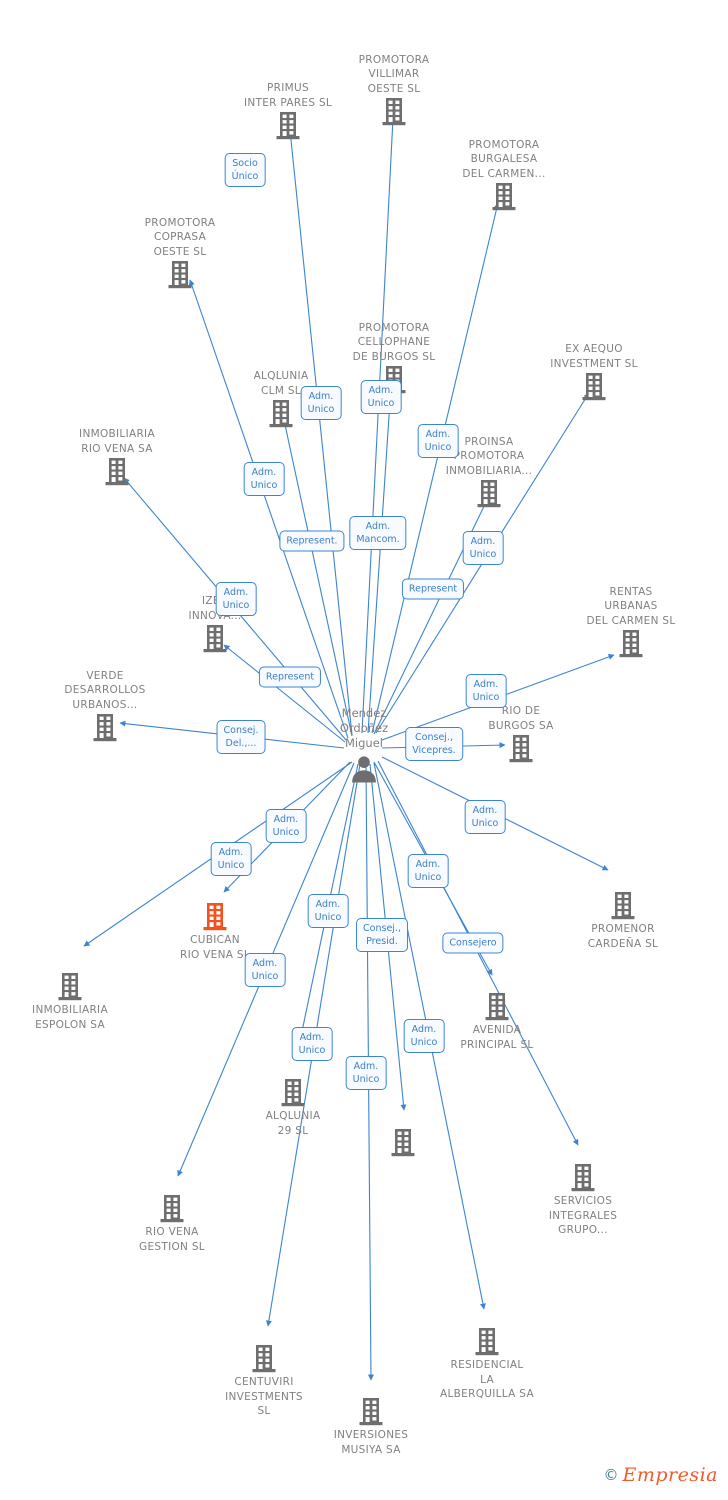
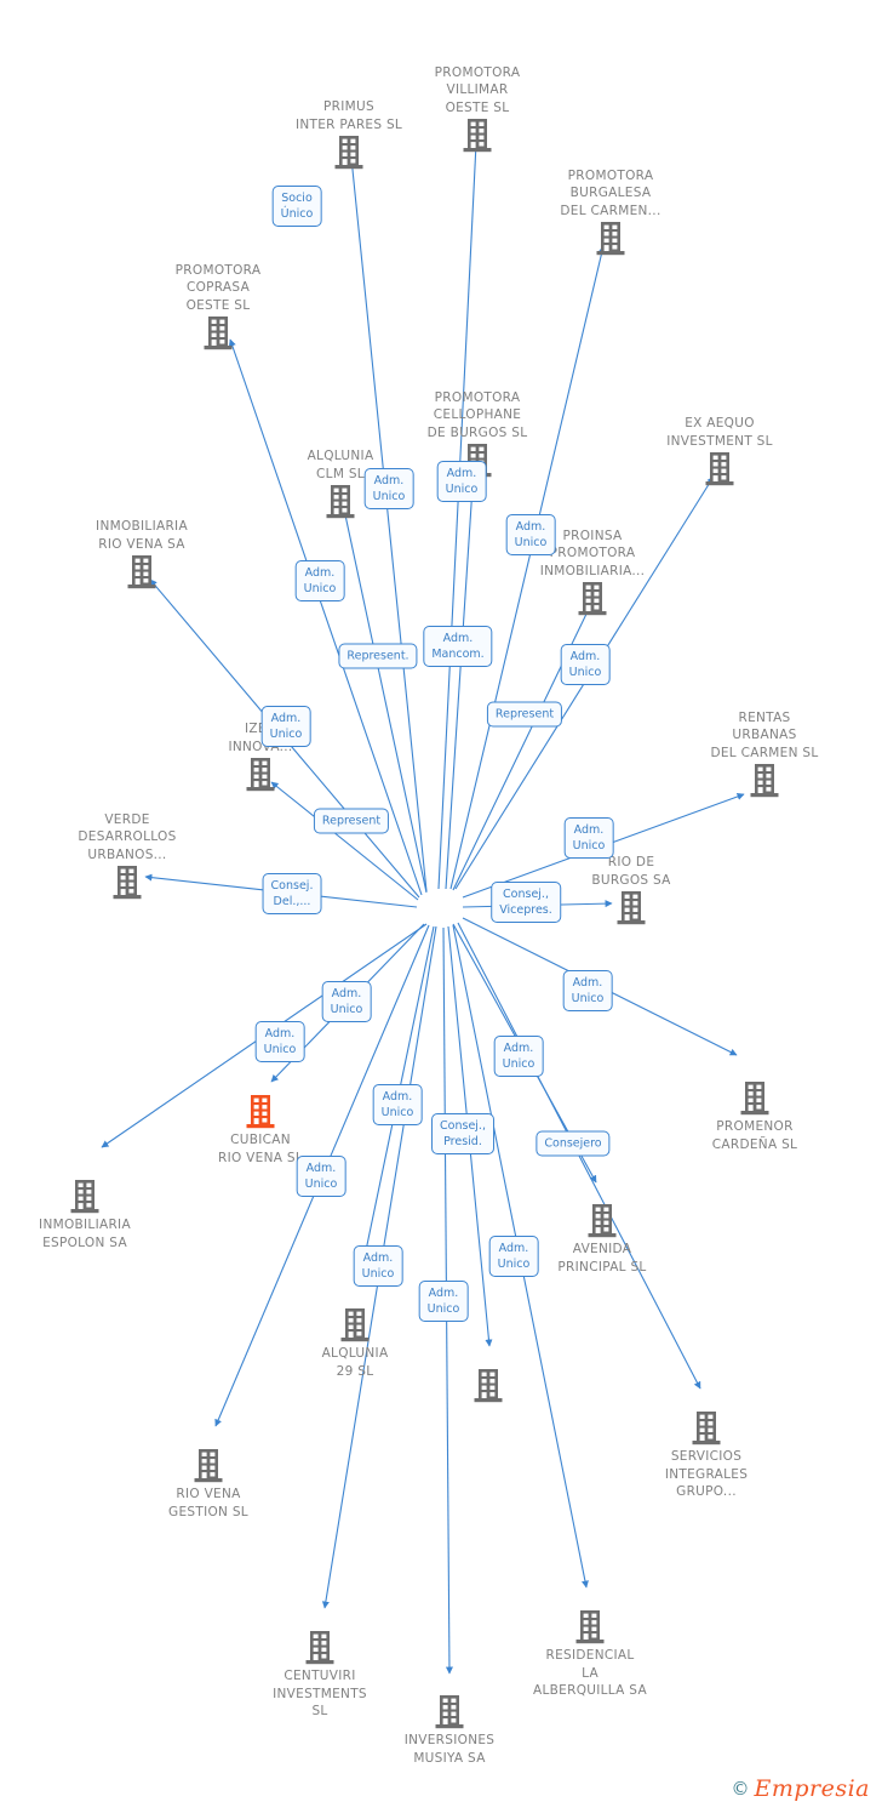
  PRIMUS
  INTER PARES SL
  PROMOTORA
  VILLIMAR
  OESTE SL
  PROMOTORA
  BURGALESA
  DEL CARMEN...
  PROMOTORA
  COPRASA
  OESTE SL
  PROMOTORA
  CELLOPHANE
  DE BURGOS SL
  EX AEQUO
  INVESTMENT SL
  ALQLUNIA
  CLM SL
  INMOBILIARIA
  RIO VENA SA
  PROINSA
  ROMOTORA
  INMOBILIARIA...
  RENTAS
  URBANAS
  DEL CARMEN SL
  VERDE
  DESARROLLOS
  URBANOS...
  RIO DE
  BURGOS SA
  PROMENOR
  CARDEÑA SL
  CUBICAN
  RIO VENA S
  INMOBILIARIA
  ESPOLON SA
  AVENIDA
  PRINCIPAL SL
  ALQLUNIA
  29 SL
  SERVICIOS
  INTEGRALES
  GRUPO...
  RIO VENA
  GESTION SL
  RESIDENCIAL
  LA
  ALBERQUILLA SA
  CENTUVIRI
  INVESTMENTS
  SL
  INVERSIONES
  MUSIYA SA
- Mendez
- Ordoñez
- Miguel
  Socio
  Único
  Adm.
  Unico
  Adm.
  Unico
  Adm.
  Unico
  Adm.
  Unico
  Adm.
  Mancom.
  Represent.
  Adm.
  Unico
  Adm.
  Unico
  Represent
  Represent
  Adm.
  Unico
  Consej.
  Del.,...
  Consej.,
  Vicepres.
  Adm.
  Unico
  Adm.
  Unico
  Adm.
  Unico
  Adm.
  Unico
  Adm.
  Unico
  Consej.,
  Presid.
  Consejero
  Adm.
  Unico
  Adm.
  Unico
  Adm.
  Unico
  Adm.
  Unico
  ©
  Empresia
